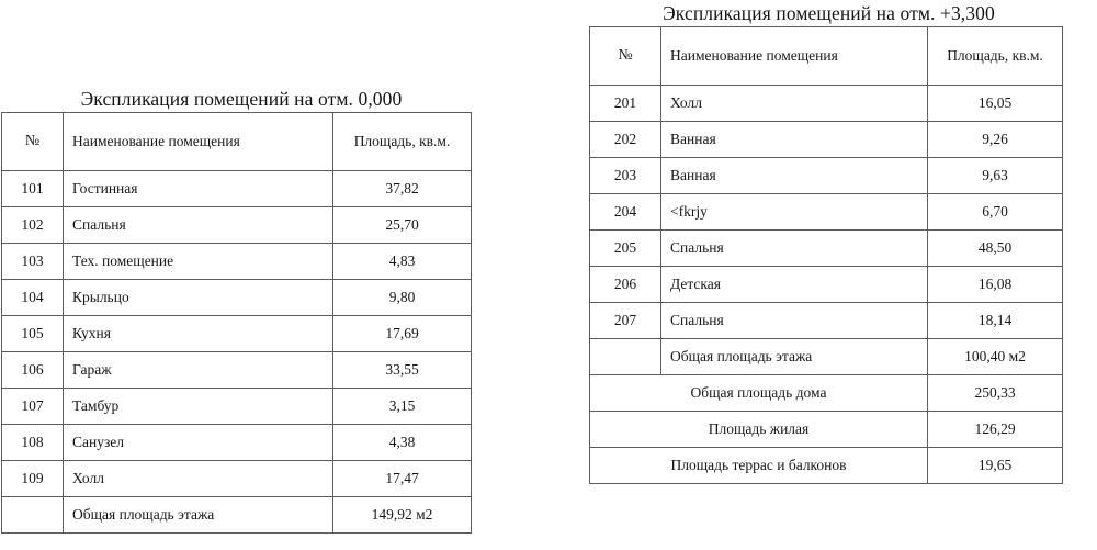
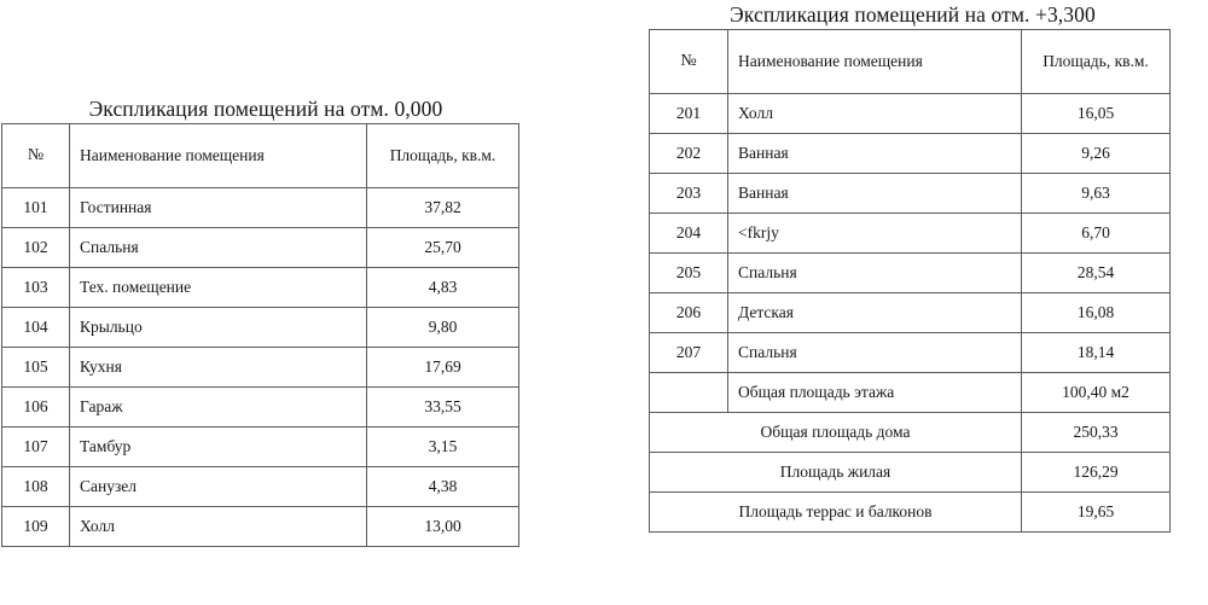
  Экспликация помещений на отм. 0,000
  №	Наименование помещения	Площадь, кв.м.
  101	Гостинная	37,82
  102	Спальня	25,70
  103	Тех. помещение	4,83
  104	Крыльцо	9,80
  105	Кухня	17,69
  106	Гараж	33,55
  107	Тамбур	3,15
  108	Санузел	4,38
- 109	Холл	17,47
+ 109	Холл	13,00
- 	Общая площадь этажа	149,92 м2
  Экспликация помещений на отм. +3,300
  №	Наименование помещения	Площадь, кв.м.
  201	Холл	16,05
  202	Ванная	9,26
  203	Ванная	9,63
  204	<fkrjy	6,70
- 205	Спальня	48,50
+ 205	Спальня	28,54
  206	Детская	16,08
  207	Спальня	18,14
  	Общая площадь этажа	100,40 м2
  Общая площадь дома	250,33
  Площадь жилая	126,29
  Площадь террас и балконов	19,65
